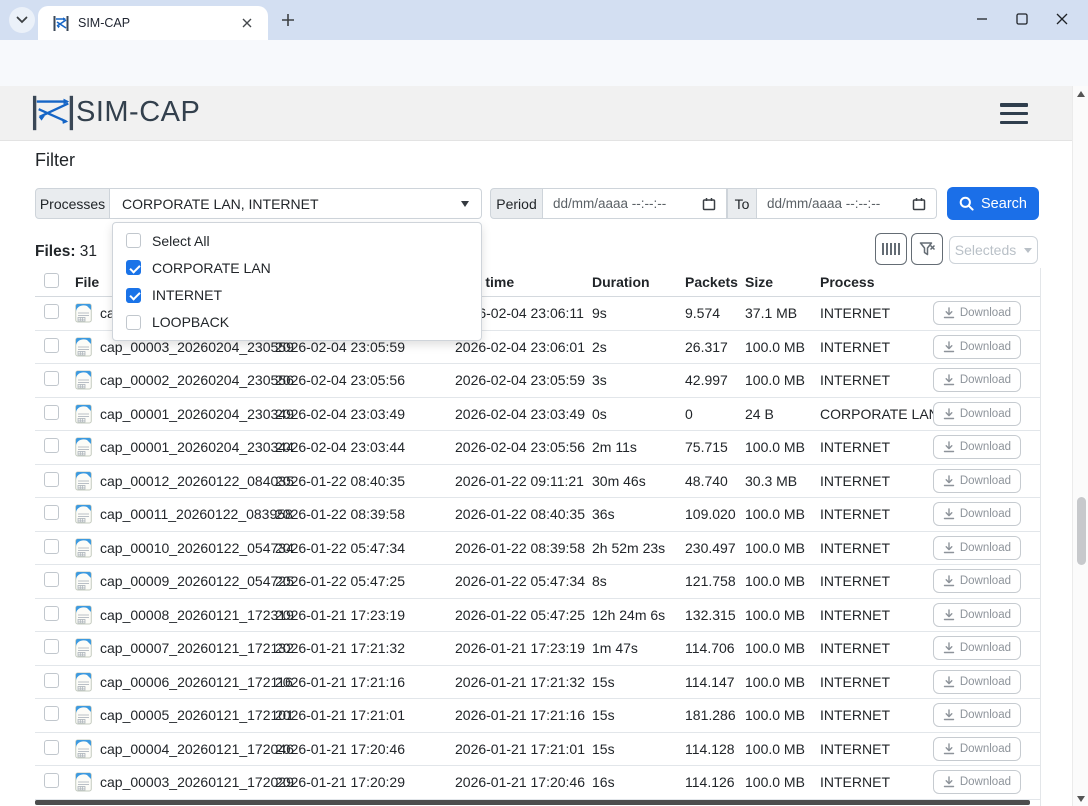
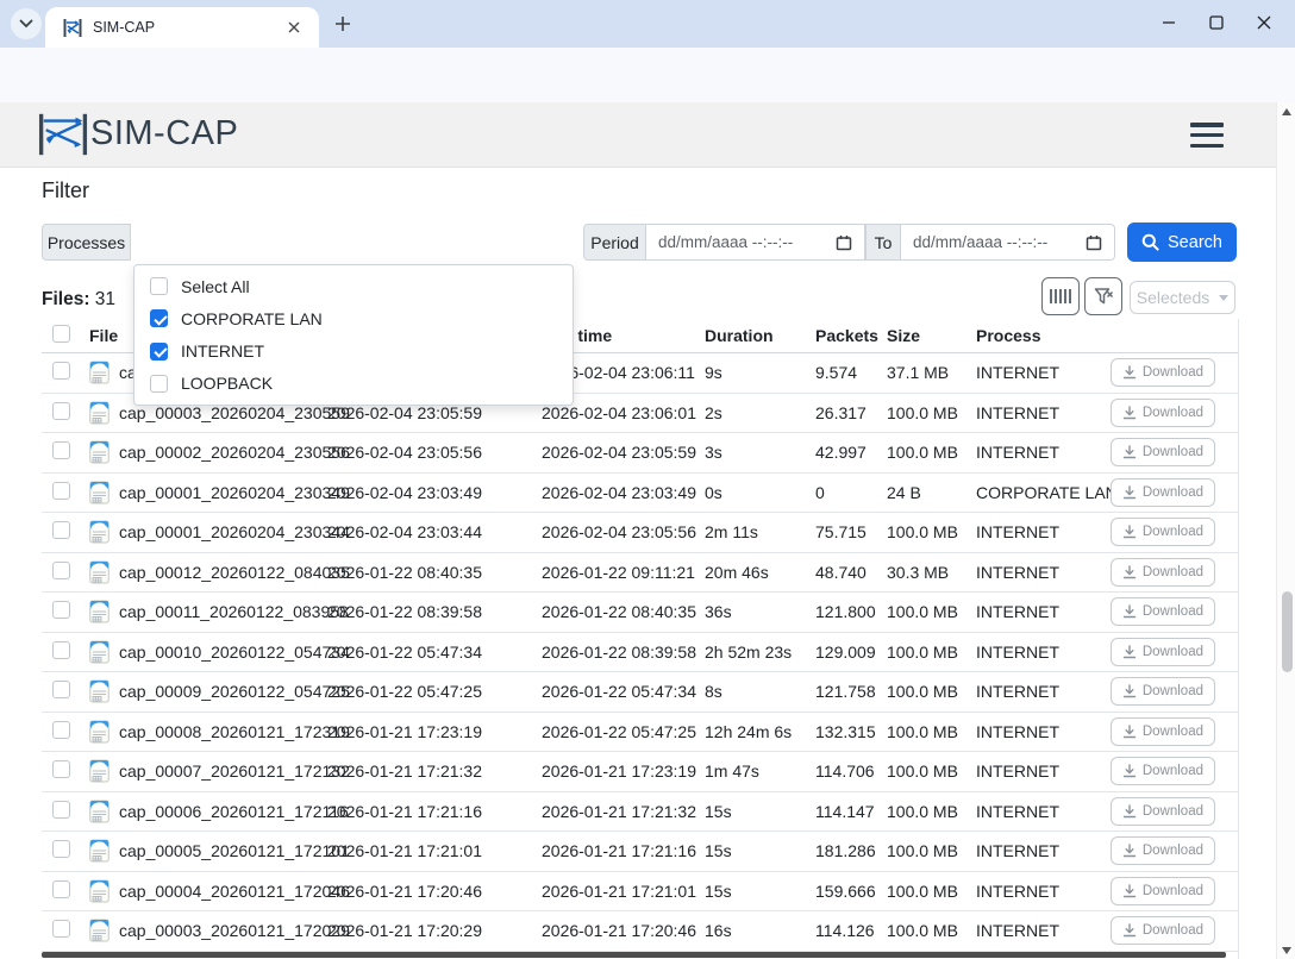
  SIM-CAP
  SIM-CAP
  Filter
  Processes
- CORPORATE LAN, INTERNET
  Period
  dd/mm/aaaa --:--:--
  To
  dd/mm/aaaa --:--:--
  Search
  Files: 31
  Selecteds
  File
  Duration
  Packets
  Size
  Process
  6-02-04 23:06:11
  9s
  9.574
  37.1 MB
  INTERNET
  Download
  cap_00003_20260204_2305
  2026-02-04 23:05:59
  2026-02-04 23:06:01
  2s
  26.317
  100.0 MB
  INTERNET
  Download
  cap_00002_20260204_2305
  2026-02-04 23:05:56
  2026-02-04 23:05:59
  3s
  42.997
  100.0 MB
  INTERNET
  Download
  cap_00001_20260204_2303
  2026-02-04 23:03:49
  2026-02-04 23:03:49
  0s
  0
  24 B
  CORPORATE LA
  Download
  cap_00001_20260204_2303
  2026-02-04 23:03:44
  2026-02-04 23:05:56
  2m 11s
  75.715
  100.0 MB
  INTERNET
  Download
  cap_00012_20260122_0840
  2026-01-22 08:40:35
  2026-01-22 09:11:21
- 30m 46s
+ 20m 46s
  48.740
  30.3 MB
  INTERNET
  Download
  cap_00011_20260122_0839
  2026-01-22 08:39:58
  2026-01-22 08:40:35
  36s
- 109.020
+ 121.800
  100.0 MB
  INTERNET
  Download
  cap_00010_20260122_0547
  2026-01-22 05:47:34
  2026-01-22 08:39:58
  2h 52m 23s
- 230.497
+ 129.009
  100.0 MB
  INTERNET
  Download
  cap_00009_20260122_0547
  2026-01-22 05:47:25
  2026-01-22 05:47:34
  8s
  121.758
  100.0 MB
  INTERNET
  Download
  cap_00008_20260121_1723
  2026-01-21 17:23:19
  2026-01-22 05:47:25
  12h 24m 6s
  132.315
  100.0 MB
  INTERNET
  Download
  cap_00007_20260121_1721
  2026-01-21 17:21:32
  2026-01-21 17:23:19
  1m 47s
  114.706
  100.0 MB
  INTERNET
  Download
  cap_00006_20260121_1721
  2026-01-21 17:21:16
  2026-01-21 17:21:32
  15s
  114.147
  100.0 MB
  INTERNET
  Download
  cap_00005_20260121_1721
  2026-01-21 17:21:01
  2026-01-21 17:21:16
  15s
  181.286
  100.0 MB
  INTERNET
  Download
  cap_00004_20260121_1720
  2026-01-21 17:20:46
  2026-01-21 17:21:01
  15s
- 114.128
+ 159.666
  100.0 MB
  INTERNET
  Download
  cap_00003_20260121_1720
  2026-01-21 17:20:29
  2026-01-21 17:20:46
  16s
  114.126
  100.0 MB
  INTERNET
  Download
  Select All
  CORPORATE LAN
  INTERNET
  LOOPBACK
